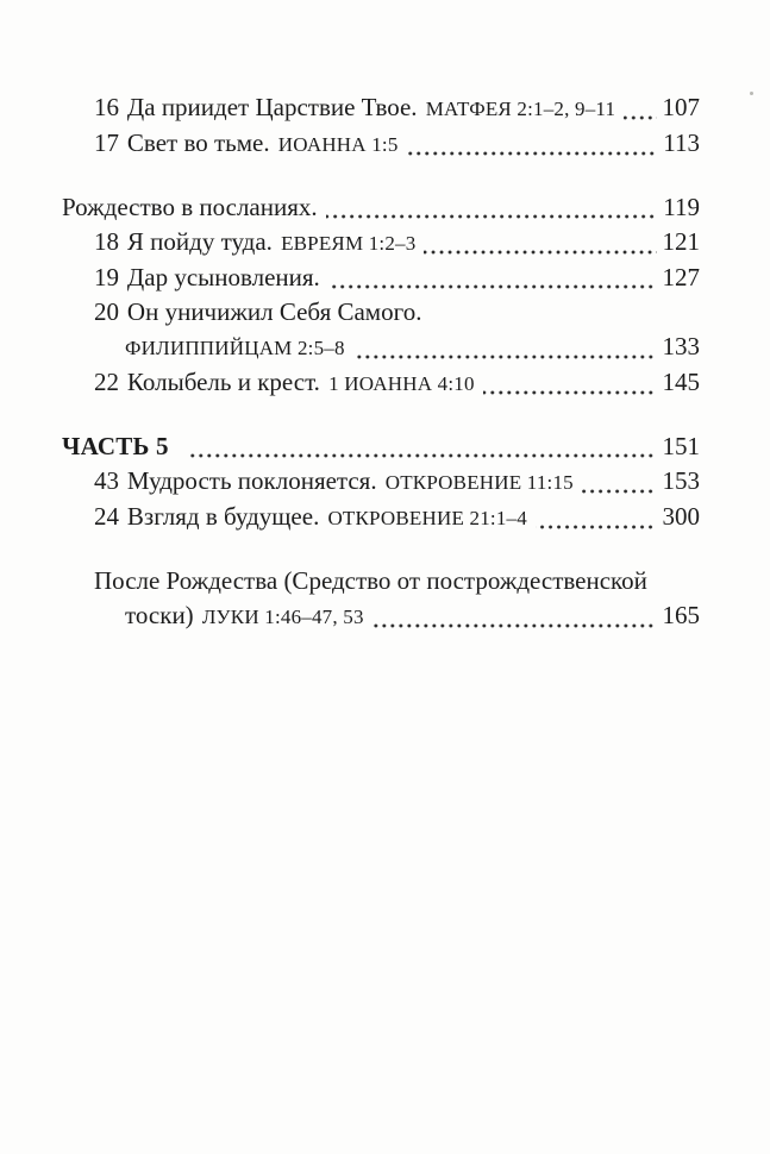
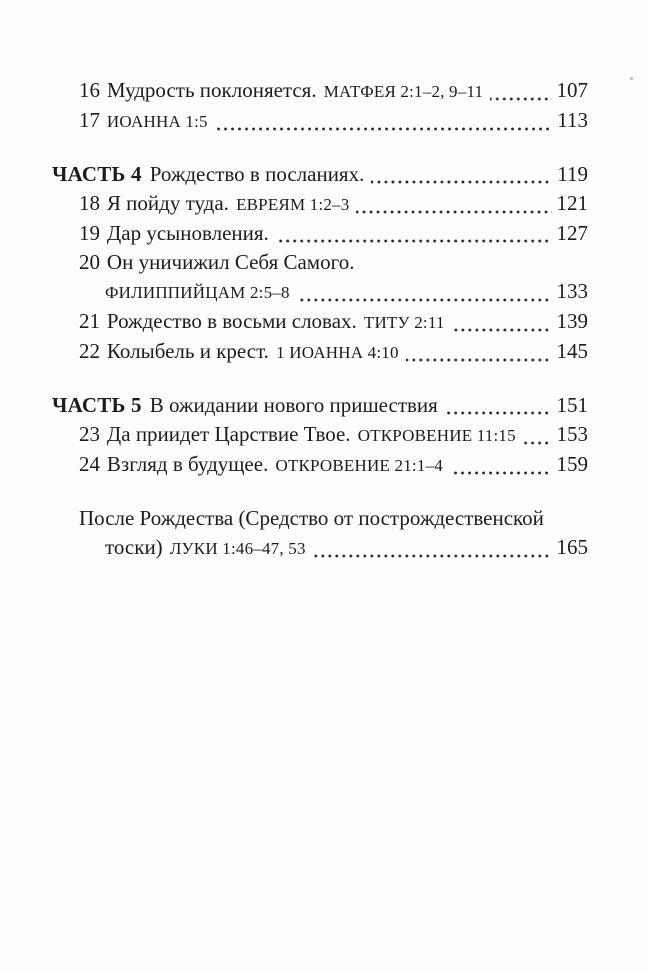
  16
- Да приидет Царствие Твое.
+ Мудрость поклоняется.
  МАТФЕЯ 2:1–2, 9–11
  107
  17
- Свет во тьме.
  ИОАННА 1:5
  113
+ ЧАСТЬ 4
  Рождество в посланиях.
  119
  18
  Я пойду туда.
  ЕВРЕЯМ 1:2–3
  121
  19
  Дар усыновления.
  127
  20
  Он уничижил Себя Самого.
  ФИЛИППИЙЦАМ 2:5–8
  133
+ 21
+ Рождество в восьми словах.
+ ТИТУ 2:11
+ 139
  22
  Колыбель и крест.
  1 ИОАННА 4:10
  145
  ЧАСТЬ 5
+ В ожидании нового пришествия
  151
- 43
+ 23
- Мудрость поклоняется.
+ Да приидет Царствие Твое.
  ОТКРОВЕНИЕ 11:15
  153
  24
  Взгляд в будущее.
  ОТКРОВЕНИЕ 21:1–4
- 300
+ 159
  После Рождества (Средство от построждественской
  тоски)
  ЛУКИ 1:46–47, 53
  165
